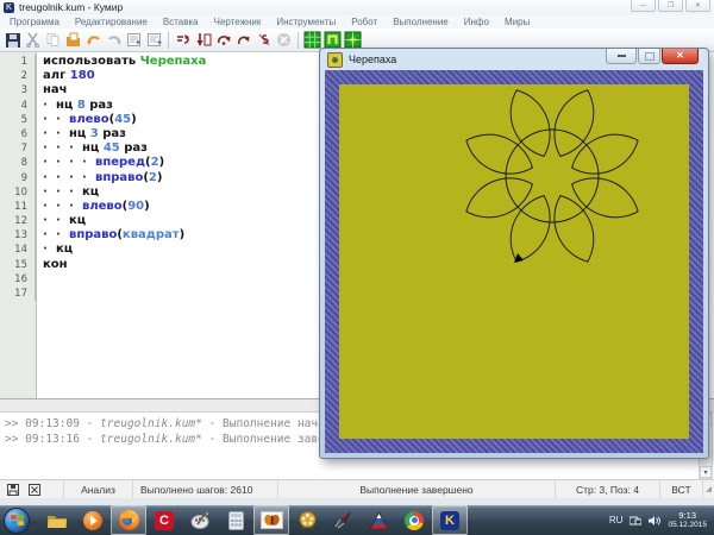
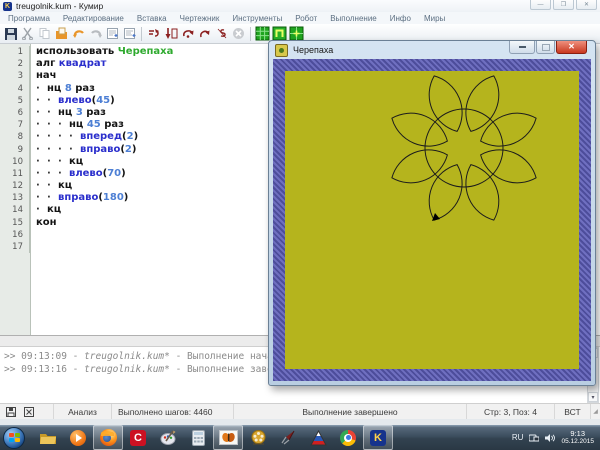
  treugolnik.kum - Кумир
  Программа
  Редактирование
  Вставка
  Чертежник
  Инструменты
  Робот
  Выполнение
  Инфо
  Миры
  1
  использовать Черепаха
  2
- алг 180
+ алг квадрат
  3
  нач
  4
  · нц 8 раз
  5
  · · влево(45)
  6
  · · нц 3 раз
  7
  · · · нц 45 раз
  8
  · · · · вперед(2)
  9
  · · · · вправо(2)
  10
  · · · кц
  11
- · · · влево(90)
+ · · · влево(70)
  12
  · · кц
  13
- · · вправо(квадрат)
+ · · вправо(180)
  14
  · кц
  15
  кон
  16
  17
  >> 09:13:09 - treugolnik.kum* - Выполнение нач
  >> 09:13:16 - treugolnik.kum* - Выполнение зав
  Анализ
- Выполнено шагов: 2610
+ Выполнено шагов: 4460
  Выполнение завершено
  Стр: 3, Поз: 4
  ВСТ
  Черепаха
  ✕
  C
  K
  RU
  9:13
